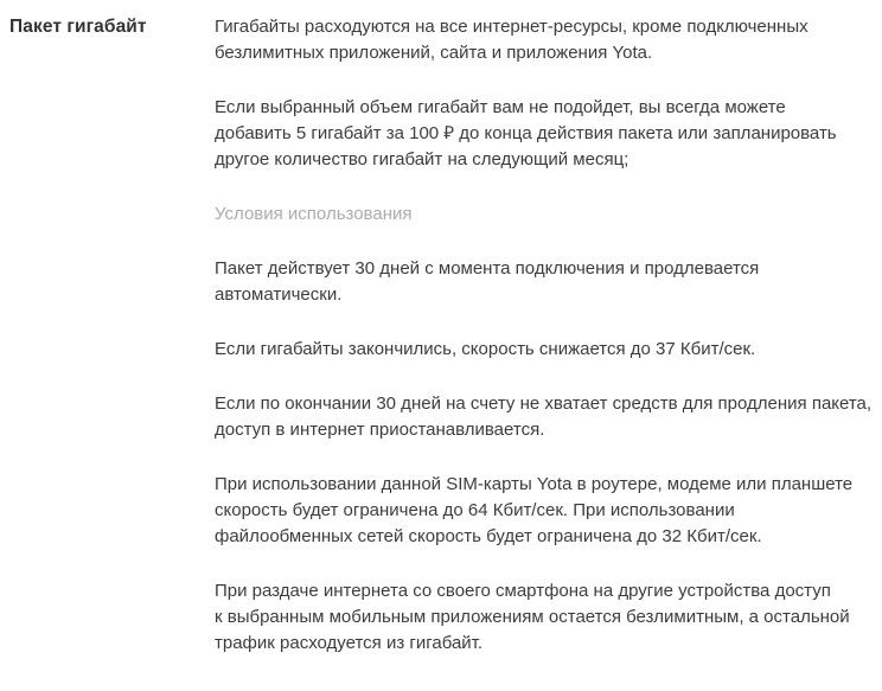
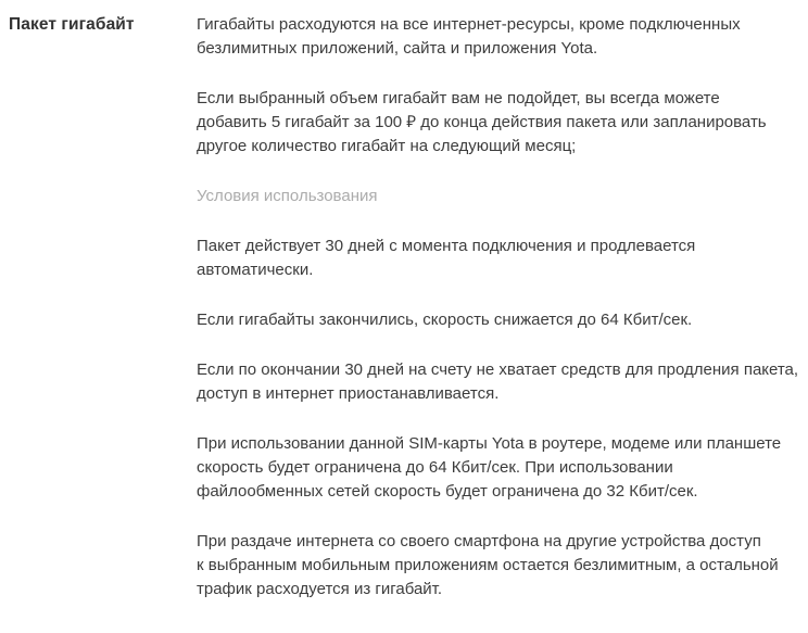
  Пакет гигабайт
  Гигабайты расходуются на все интернет-ресурсы, кроме подключенных
  безлимитных приложений, сайта и приложения Yota.
  Если выбранный объем гигабайт вам не подойдет, вы всегда можете
  добавить 5 гигабайт за 100 ₽ до конца действия пакета или запланировать
  другое количество гигабайт на следующий месяц;
  Условия использования
  Пакет действует 30 дней с момента подключения и продлевается
  автоматически.
- Если гигабайты закончились, скорость снижается до 37 Кбит/сек.
+ Если гигабайты закончились, скорость снижается до 64 Кбит/сек.
  Если по окончании 30 дней на счету не хватает средств для продления пакета,
  доступ в интернет приостанавливается.
  При использовании данной SIM-карты Yota в роутере, модеме или планшете
  скорость будет ограничена до 64 Кбит/сек. При использовании
  файлообменных сетей скорость будет ограничена до 32 Кбит/сек.
  При раздаче интернета со своего смартфона на другие устройства доступ
  к выбранным мобильным приложениям остается безлимитным, а остальной
  трафик расходуется из гигабайт.
